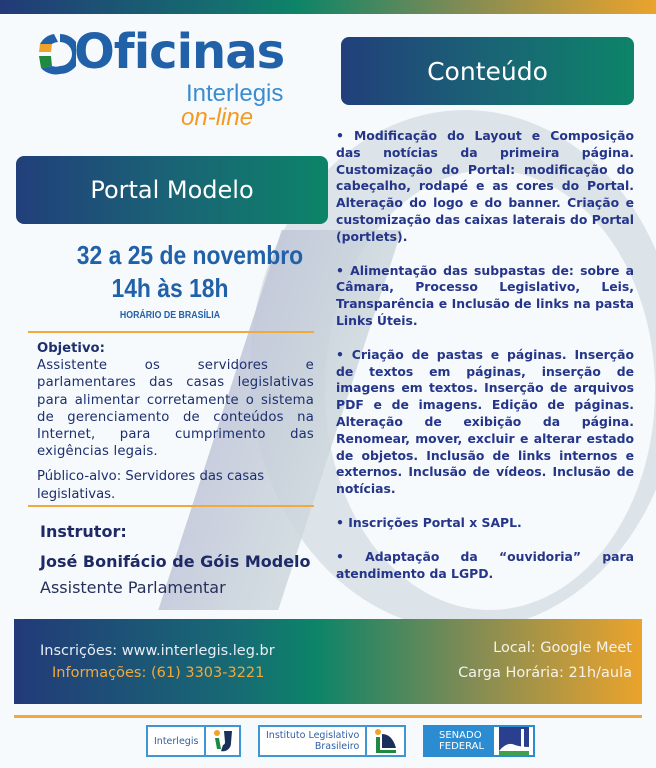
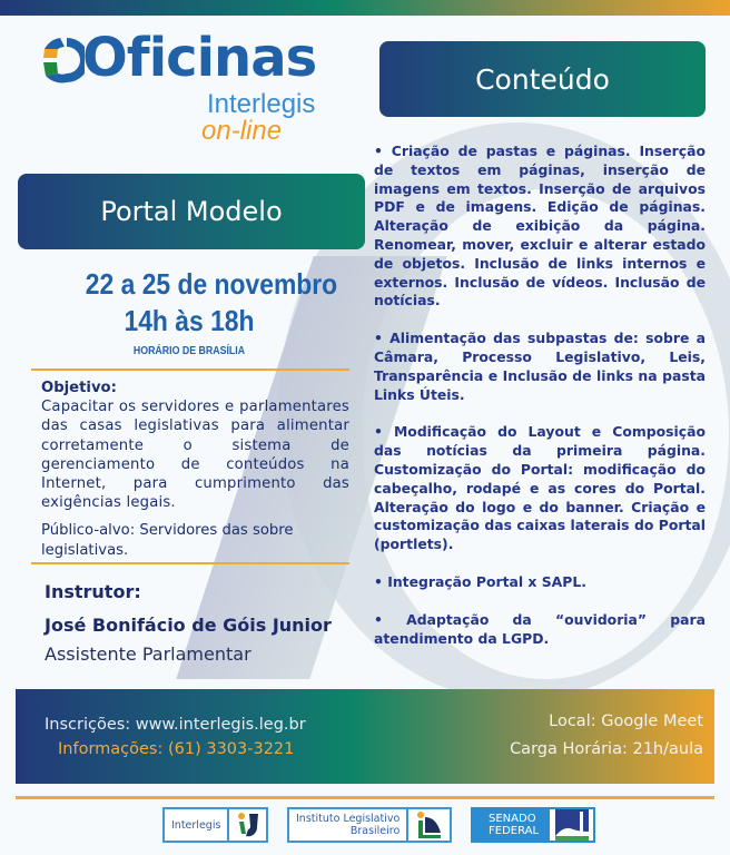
  Oficinas
  Interlegis
  on-line
  Conteúdo
  Portal Modelo
- 32 a 25 de novembro
+ 22 a 25 de novembro
  14h às 18h
  HORÁRIO DE BRASÍLIA
  Objetivo:
- Assistente os servidores e parlamentares das casas legislativas para alimentar corretamente o sistema de gerenciamento de conteúdos na Internet, para cumprimento das exigências legais.
+ Capacitar os servidores e parlamentares das casas legislativas para alimentar corretamente o sistema de gerenciamento de conteúdos na Internet, para cumprimento das exigências legais.
- Público-alvo: Servidores das casas legislativas.
+ Público-alvo: Servidores das sobre legislativas.
  Instrutor:
- José Bonifácio de Góis Modelo
+ José Bonifácio de Góis Junior
  Assistente Parlamentar
- • Modificação do Layout e Composição das notícias da primeira página. Customização do Portal: modificação do cabeçalho, rodapé e as cores do Portal. Alteração do logo e do banner. Criação e customização das caixas laterais do Portal (portlets).
+ • Criação de pastas e páginas. Inserção de textos em páginas, inserção de imagens em textos. Inserção de arquivos PDF e de imagens. Edição de páginas. Alteração de exibição da página. Renomear, mover, excluir e alterar estado de objetos. Inclusão de links internos e externos. Inclusão de vídeos. Inclusão de notícias.
  • Alimentação das subpastas de: sobre a Câmara, Processo Legislativo, Leis, Transparência e Inclusão de links na pasta Links Úteis.
- • Criação de pastas e páginas. Inserção de textos em páginas, inserção de imagens em textos. Inserção de arquivos PDF e de imagens. Edição de páginas. Alteração de exibição da página. Renomear, mover, excluir e alterar estado de objetos. Inclusão de links internos e externos. Inclusão de vídeos. Inclusão de notícias.
+ • Modificação do Layout e Composição das notícias da primeira página. Customização do Portal: modificação do cabeçalho, rodapé e as cores do Portal. Alteração do logo e do banner. Criação e customização das caixas laterais do Portal (portlets).
- • Inscrições Portal x SAPL.
+ • Integração Portal x SAPL.
  • Adaptação da “ouvidoria” para atendimento da LGPD.
  Inscrições: www.interlegis.leg.br
  Informações: (61) 3303-3221
  Local: Google Meet
  Carga Horária: 21h/aula
  Interlegis
  Instituto Legislativo
  Brasileiro
  SENADO
  FEDERAL
